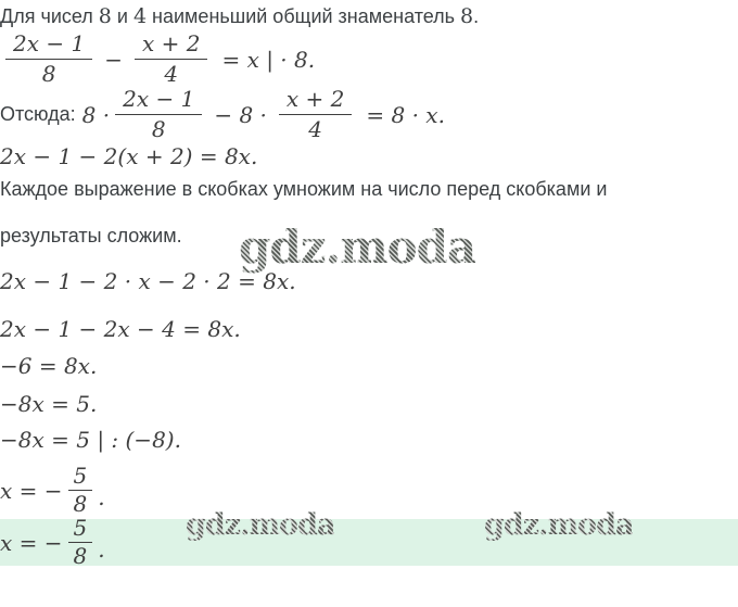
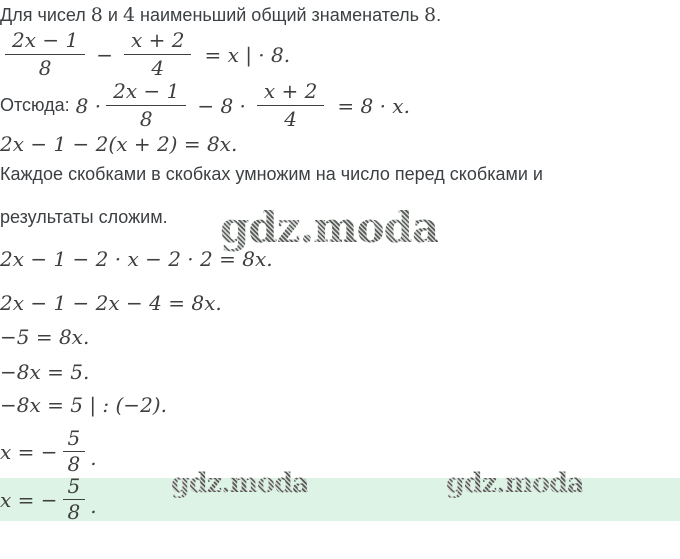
  Для чисел 8 и 4 наименьший общий знаменатель 8.
  2x − 1
  8
  −
  x + 2
  4
  = x | · 8.
  Отсюда:
  8 ·
  2x − 1
  8
  − 8 ·
  x + 2
  4
  = 8 · x.
  2x − 1 − 2(x + 2) = 8x.
- Каждое выражение в скобках умножим на число перед скобками и
+ Каждое скобками в скобках умножим на число перед скобками и
  результаты сложим.
  gdz.moda
  2x − 1 − 2 · x − 2 · 2 = 8x.
  2x − 1 − 2x − 4 = 8x.
- −6 = 8x.
+ −5 = 8x.
  −8x = 5.
- −8x = 5 | : (−8).
+ −8x = 5 | : (−2).
  x = −
  5
  8
  .
  x = −
  5
  8
  .
  gdz.moda
  gdz.moda
